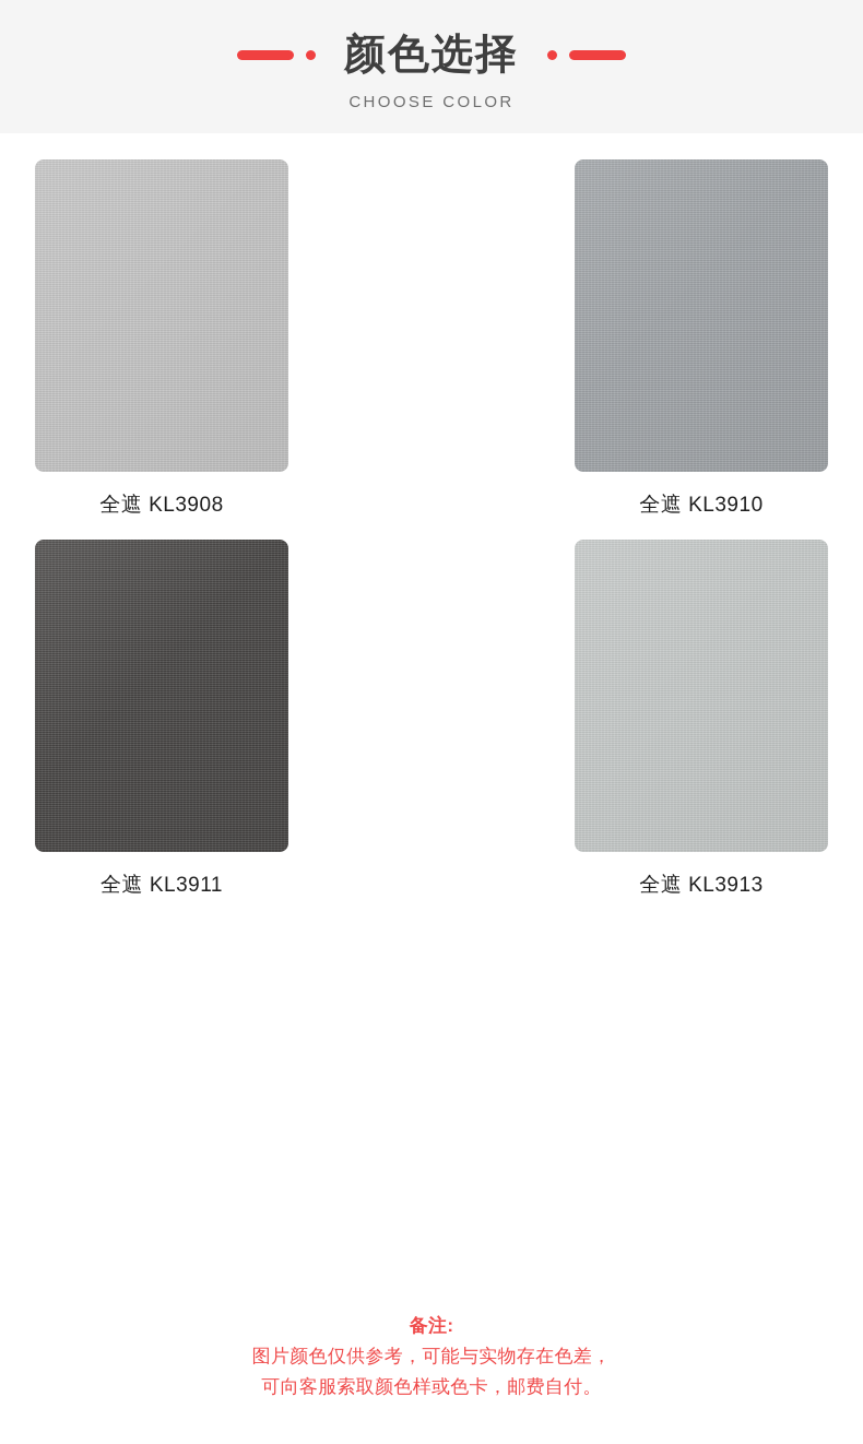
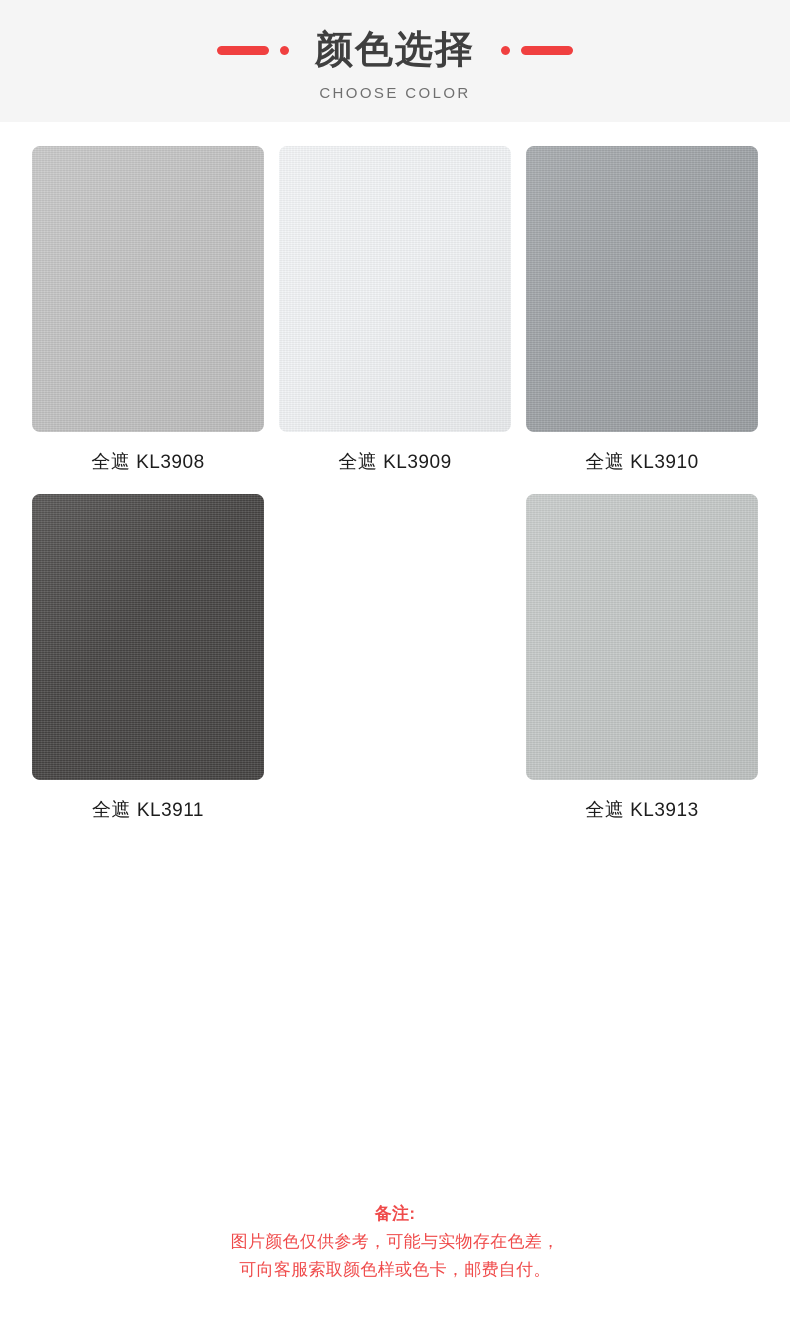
  颜色选择
  CHOOSE COLOR
  全遮 KL3908
+ 全遮 KL3909
  全遮 KL3910
  全遮 KL3911
  全遮 KL3913
  备注:
  图片颜色仅供参考，可能与实物存在色差，
  可向客服索取颜色样或色卡，邮费自付。
